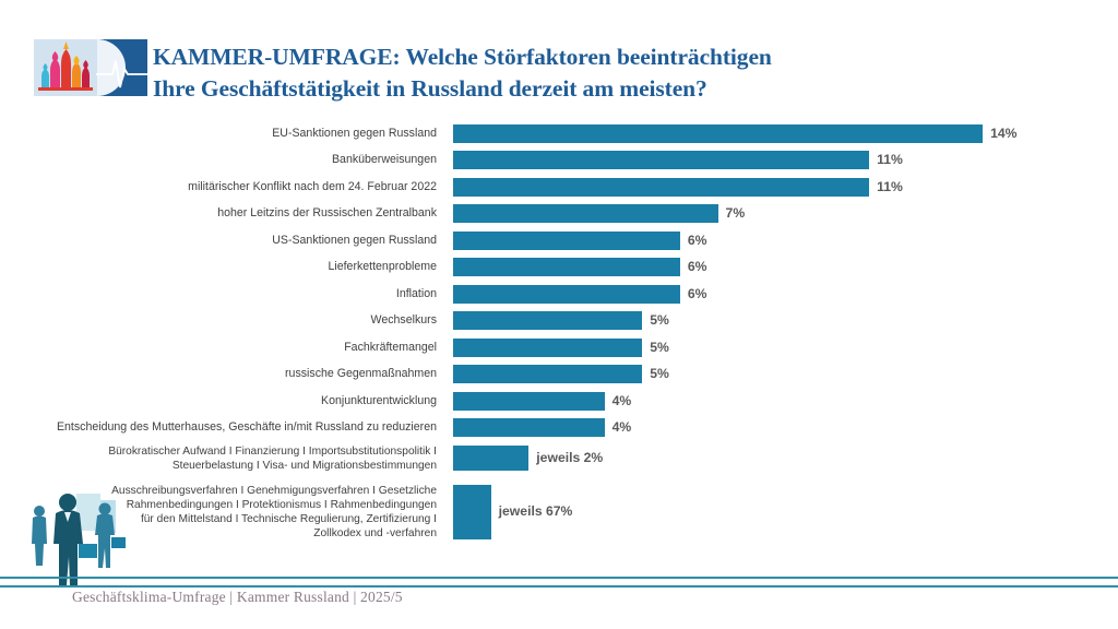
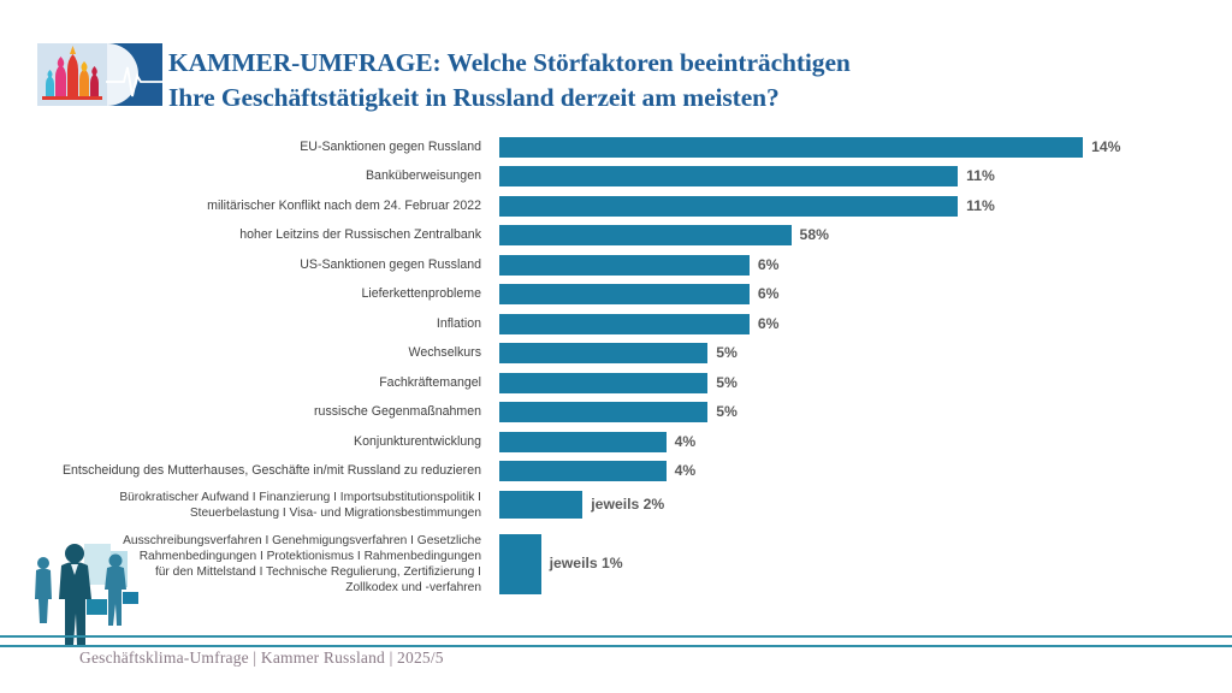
  KAMMER-UMFRAGE: Welche Störfaktoren beeinträchtigen
  Ihre Geschäftstätigkeit in Russland derzeit am meisten?
  EU-Sanktionen gegen Russland
  14%
  Banküberweisungen
  11%
  militärischer Konflikt nach dem 24. Februar 2022
  11%
  hoher Leitzins der Russischen Zentralbank
- 7%
+ 58%
  US-Sanktionen gegen Russland
  6%
  Lieferkettenprobleme
  6%
  Inflation
  6%
  Wechselkurs
  5%
  Fachkräftemangel
  5%
  russische Gegenmaßnahmen
  5%
  Konjunkturentwicklung
  4%
  Entscheidung des Mutterhauses, Geschäfte in/mit Russland zu reduzieren
  4%
  Bürokratischer Aufwand I Finanzierung I Importsubstitutionspolitik I
  Steuerbelastung I Visa- und Migrationsbestimmungen
  jeweils 2%
  Ausschreibungsverfahren I Genehmigungsverfahren I Gesetzliche
  Rahmenbedingungen I Protektionismus I Rahmenbedingungen
  für den Mittelstand I Technische Regulierung, Zertifizierung I
  Zollkodex und -verfahren
- jeweils 67%
+ jeweils 1%
  Geschäftsklima-Umfrage | Kammer Russland | 2025/5
